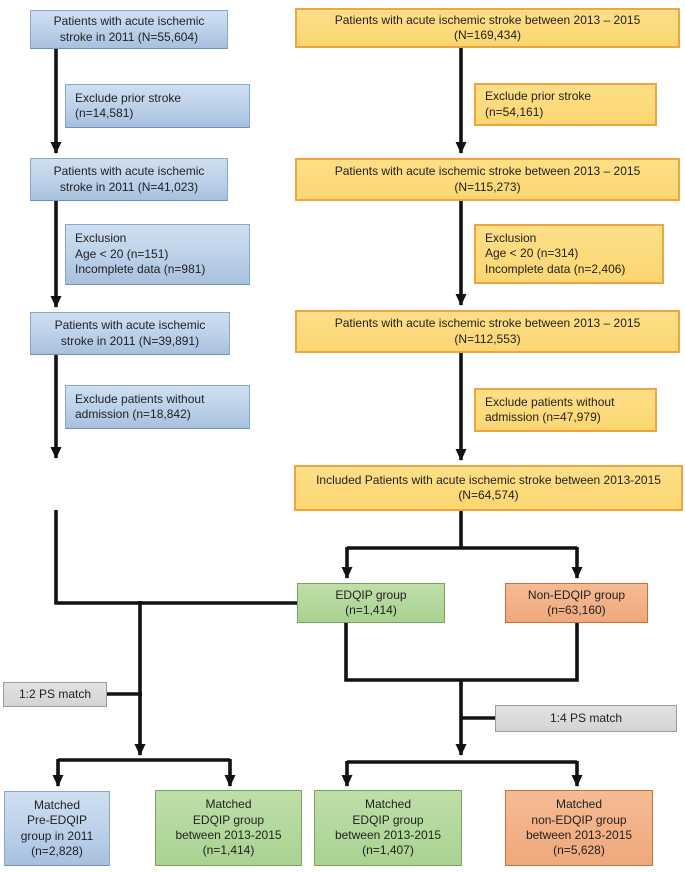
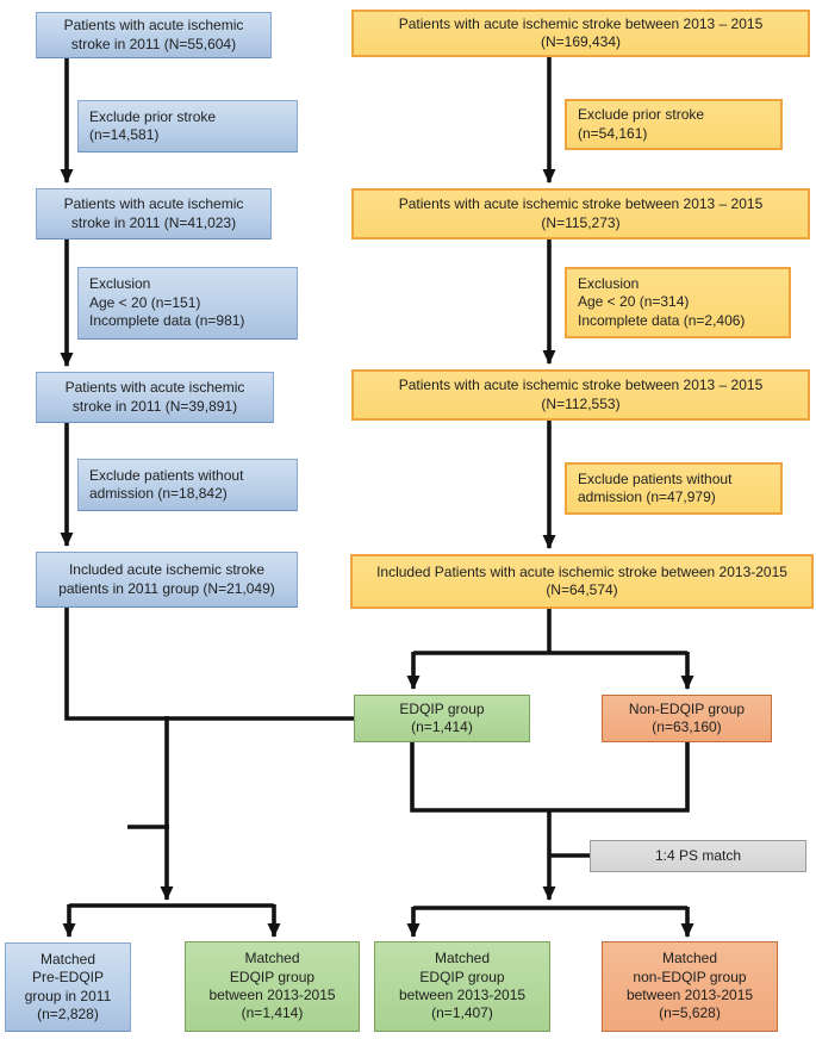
  Patients with acute ischemic
  stroke in 2011 (N=55,604)
  Exclude prior stroke
  (n=14,581)
  Patients with acute ischemic
  stroke in 2011 (N=41,023)
  Exclusion
  Age < 20 (n=151)
  Incomplete data (n=981)
  Patients with acute ischemic
  stroke in 2011 (N=39,891)
  Exclude patients without
  admission (n=18,842)
+ Included acute ischemic stroke
+ patients in 2011 group (N=21,049)
  Patients with acute ischemic stroke between 2013 – 2015
  (N=169,434)
  Exclude prior stroke
  (n=54,161)
  Patients with acute ischemic stroke between 2013 – 2015
  (N=115,273)
  Exclusion
  Age < 20 (n=314)
  Incomplete data (n=2,406)
  Patients with acute ischemic stroke between 2013 – 2015
  (N=112,553)
  Exclude patients without
  admission (n=47,979)
  Included Patients with acute ischemic stroke between 2013-2015
  (N=64,574)
  EDQIP group
  (n=1,414)
  Non-EDQIP group
  (n=63,160)
- 1:2 PS match
  1:4 PS match
  Matched
  Pre-EDQIP
  group in 2011
  (n=2,828)
  Matched
  EDQIP group
  between 2013-2015
  (n=1,414)
  Matched
  EDQIP group
  between 2013-2015
  (n=1,407)
  Matched
  non-EDQIP group
  between 2013-2015
  (n=5,628)
